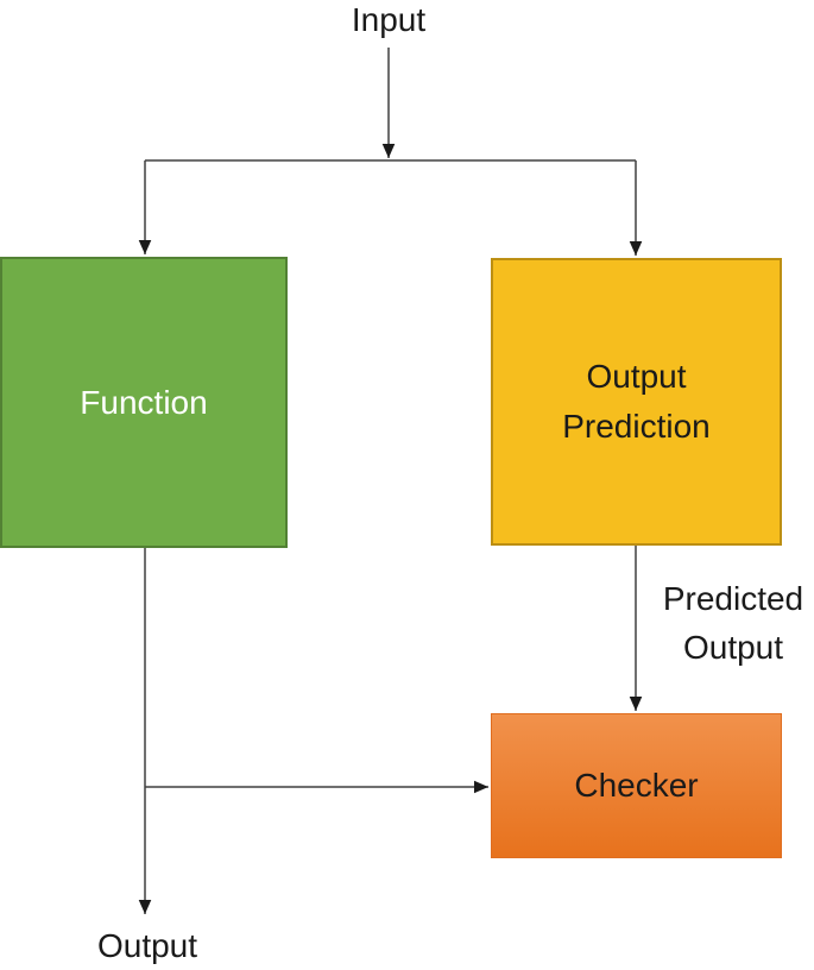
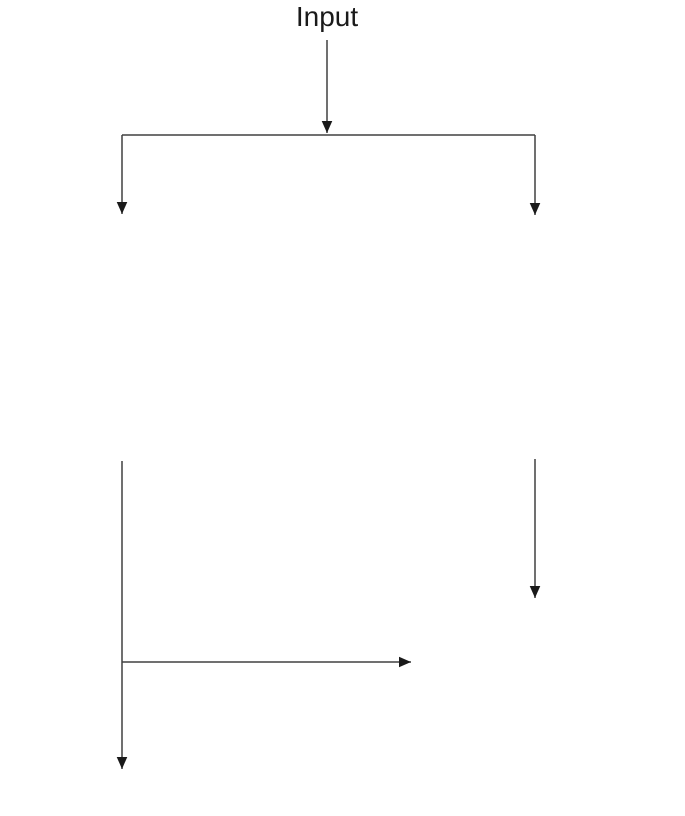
  Input
- Function
- Output Prediction
- Predicted Output
- Checker
- Output
